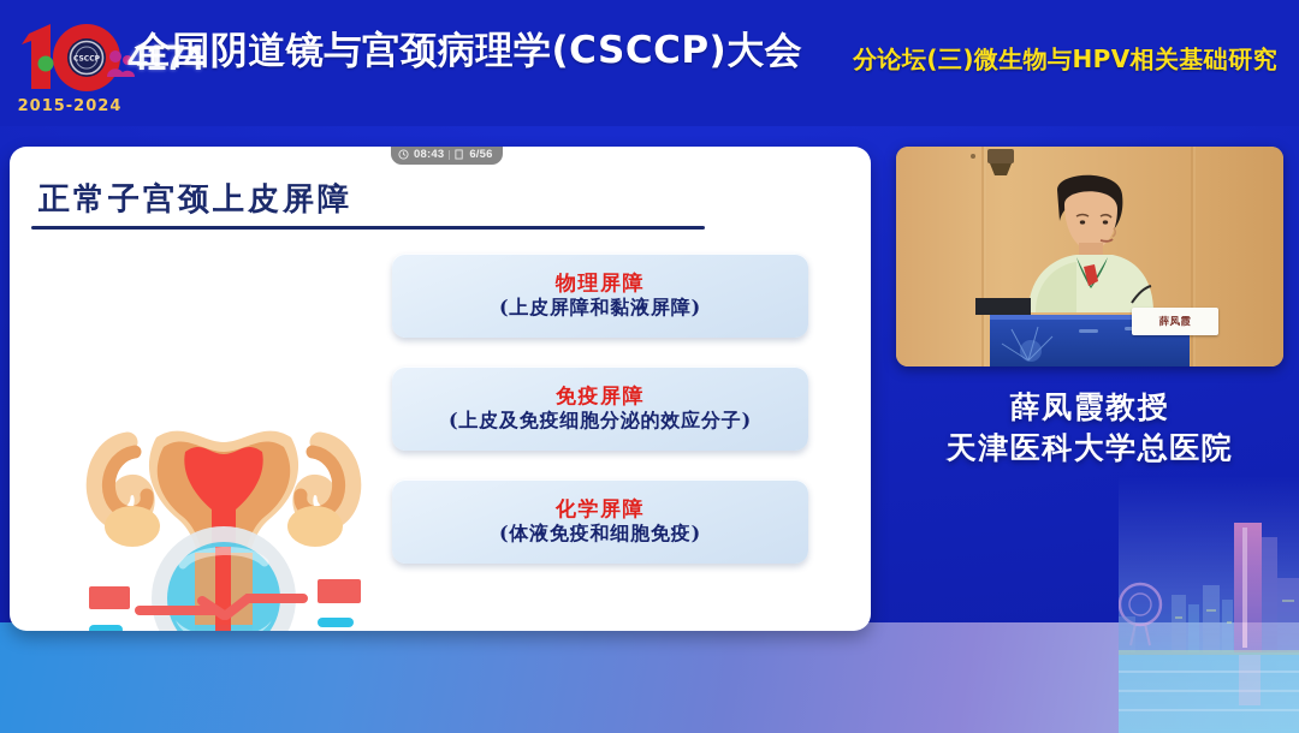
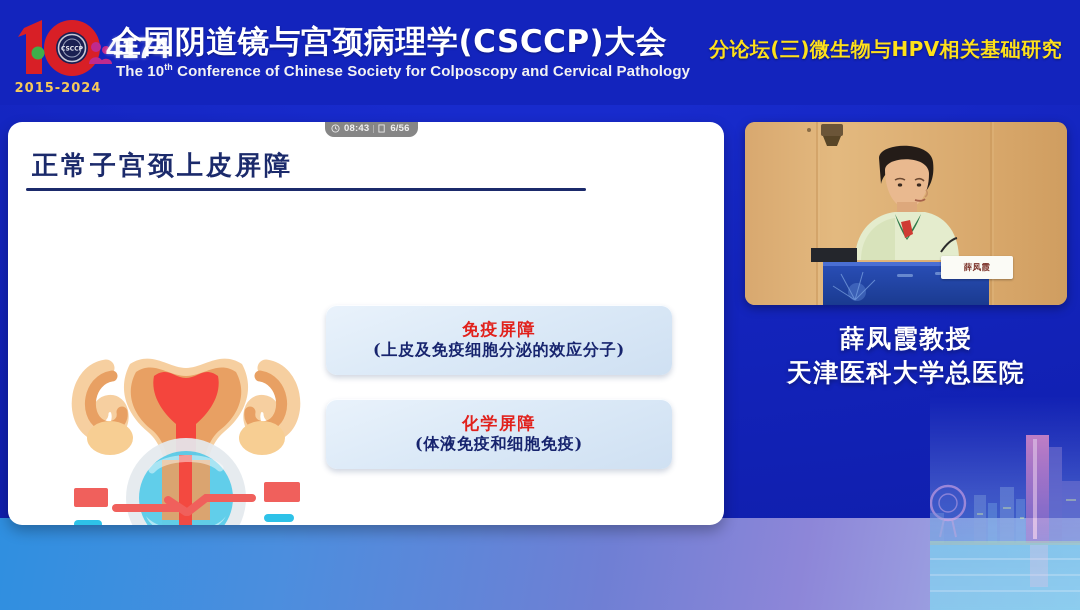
  2015-2024
  全国阴道镜与宫颈病理学(CSCCP)大会
  4174
+ The 10th Conference of Chinese Society for Colposcopy and Cervical Pathology
  分论坛(三)微生物与HPV相关基础研究
  08:43
  6/56
  正常子宫颈上皮屏障
- 物理屏障
- (上皮屏障和黏液屏障)
  免疫屏障
  (上皮及免疫细胞分泌的效应分子)
  化学屏障
  (体液免疫和细胞免疫)
  薛凤霞
  薛凤霞教授
  天津医科大学总医院
